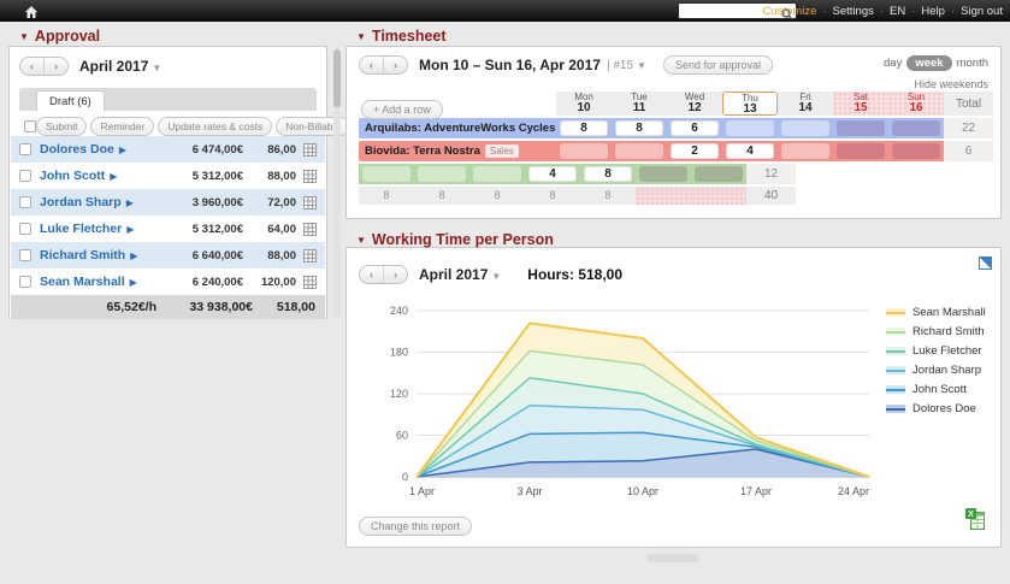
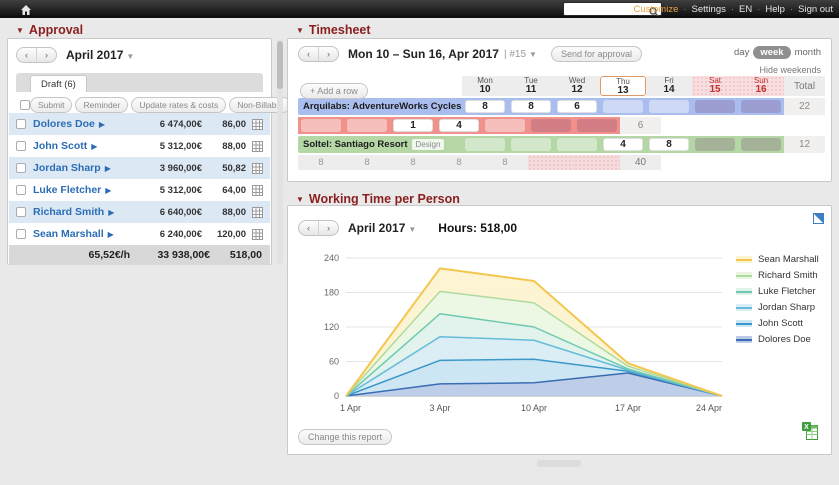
  Customize
  ·
  Settings
  ·
  EN
  ·
  Help
  ·
  Sign out
  ▼ Approval
  ‹
  ›
  April 2017 ▼
  Draft (6)
  Submit
  Reminder
  Update rates & costs
  Non-Billab
  Dolores Doe
  ▶
  6 474,00€
  86,00
  John Scott
  ▶
  5 312,00€
  88,00
  Jordan Sharp
  ▶
  3 960,00€
- 72,00
+ 50,82
  Luke Fletcher
  ▶
  5 312,00€
  64,00
  Richard Smith
  ▶
  6 640,00€
  88,00
  Sean Marshall
  ▶
  6 240,00€
  120,00
  65,52€/h
  33 938,00€
  518,00
  ▼ Timesheet
  ‹
  ›
  Mon 10 – Sun 16, Apr 2017
  | #15 ▼
  Send for approval
  day
  week
  month
  Hide weekends
  + Add a row
  Mon
  10
  Tue
  11
  Wed
  12
  Thu
  13
  Fri
  14
  Sat
  15
  Sun
  16
  Total
  Arquilabs: AdventureWorks Cycles
  8
  8
  6
  22
- Biovida: Terra Nostra
- Sales
- 2
+ 1
  4
  6
+ Soltel: Santiago Resort
+ Design
  4
  8
  12
  8
  8
  8
  8
  8
  40
  ▼ Working Time per Person
  ‹
  ›
  April 2017 ▼
  Hours: 518,00
  0
  60
  120
  180
  240
  1 Apr
  3 Apr
  10 Apr
  17 Apr
  24 Apr
  Sean Marshall
  Richard Smith
  Luke Fletcher
  Jordan Sharp
  John Scott
  Dolores Doe
  Change this report
